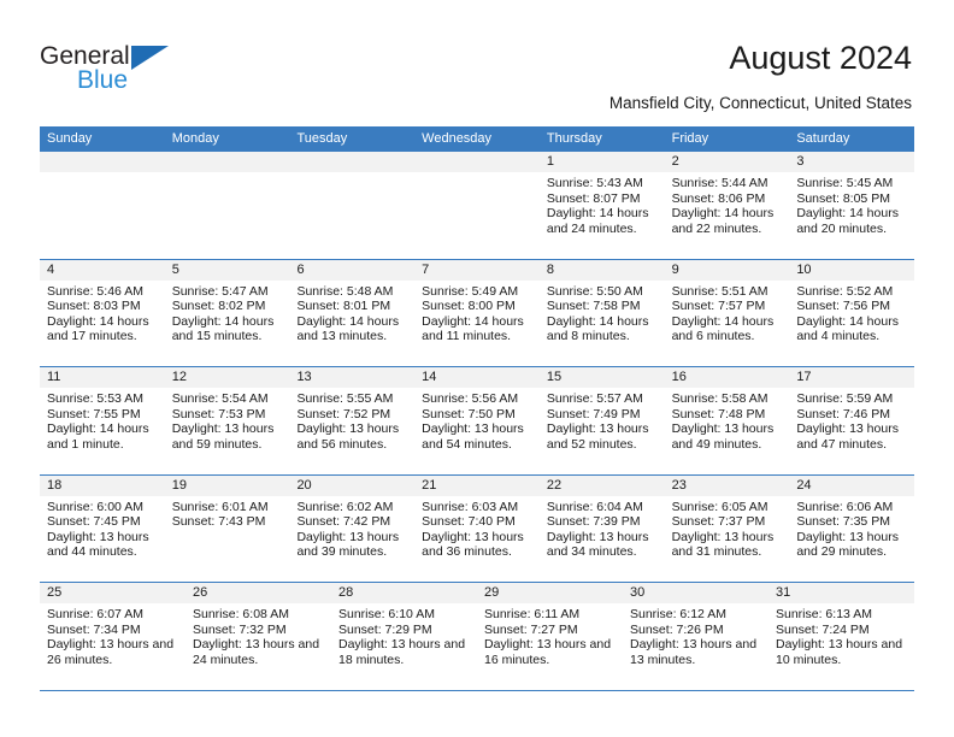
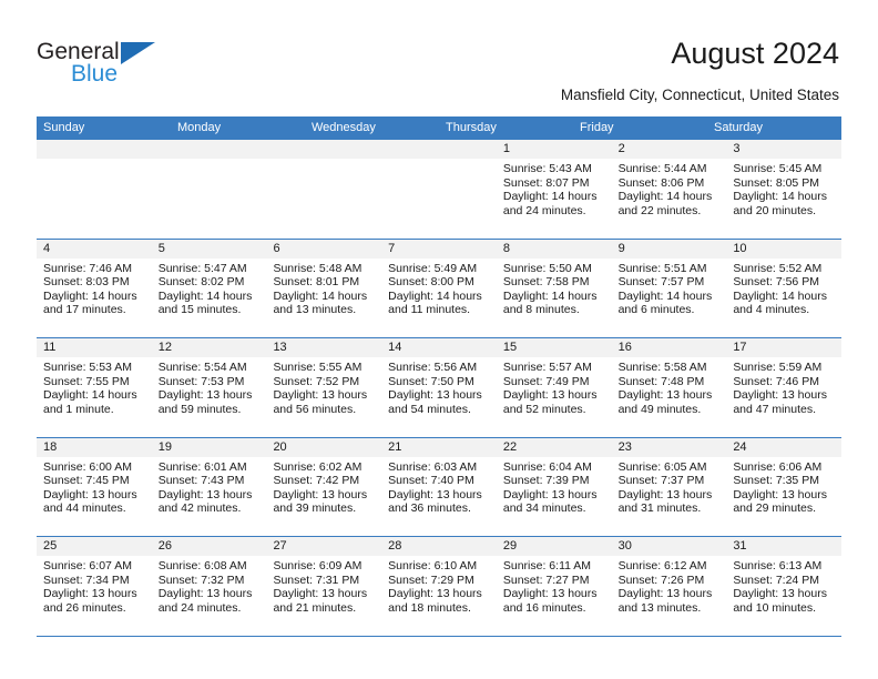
  General
  Blue
  August 2024
  Mansfield City, Connecticut, United States
  Sunday
  Monday
- Tuesday
  Wednesday
  Thursday
  Friday
  Saturday
  1
  Sunrise: 5:43 AM
  Sunset: 8:07 PM
  Daylight: 14 hours and 24 minutes.
  2
  Sunrise: 5:44 AM
  Sunset: 8:06 PM
  Daylight: 14 hours and 22 minutes.
  3
  Sunrise: 5:45 AM
  Sunset: 8:05 PM
  Daylight: 14 hours and 20 minutes.
  4
- Sunrise: 5:46 AM
+ Sunrise: 7:46 AM
  Sunset: 8:03 PM
  Daylight: 14 hours and 17 minutes.
  5
  Sunrise: 5:47 AM
  Sunset: 8:02 PM
  Daylight: 14 hours and 15 minutes.
  6
  Sunrise: 5:48 AM
  Sunset: 8:01 PM
  Daylight: 14 hours and 13 minutes.
  7
  Sunrise: 5:49 AM
  Sunset: 8:00 PM
  Daylight: 14 hours and 11 minutes.
  8
  Sunrise: 5:50 AM
  Sunset: 7:58 PM
  Daylight: 14 hours and 8 minutes.
  9
  Sunrise: 5:51 AM
  Sunset: 7:57 PM
  Daylight: 14 hours and 6 minutes.
  10
  Sunrise: 5:52 AM
  Sunset: 7:56 PM
  Daylight: 14 hours and 4 minutes.
  11
  Sunrise: 5:53 AM
  Sunset: 7:55 PM
  Daylight: 14 hours and 1 minute.
  12
  Sunrise: 5:54 AM
  Sunset: 7:53 PM
  Daylight: 13 hours and 59 minutes.
  13
  Sunrise: 5:55 AM
  Sunset: 7:52 PM
  Daylight: 13 hours and 56 minutes.
  14
  Sunrise: 5:56 AM
  Sunset: 7:50 PM
  Daylight: 13 hours and 54 minutes.
  15
  Sunrise: 5:57 AM
  Sunset: 7:49 PM
  Daylight: 13 hours and 52 minutes.
  16
  Sunrise: 5:58 AM
  Sunset: 7:48 PM
  Daylight: 13 hours and 49 minutes.
  17
  Sunrise: 5:59 AM
  Sunset: 7:46 PM
  Daylight: 13 hours and 47 minutes.
  18
  Sunrise: 6:00 AM
  Sunset: 7:45 PM
  Daylight: 13 hours and 44 minutes.
  19
  Sunrise: 6:01 AM
  Sunset: 7:43 PM
+ Daylight: 13 hours and 42 minutes.
  20
  Sunrise: 6:02 AM
  Sunset: 7:42 PM
  Daylight: 13 hours and 39 minutes.
  21
  Sunrise: 6:03 AM
  Sunset: 7:40 PM
  Daylight: 13 hours and 36 minutes.
  22
  Sunrise: 6:04 AM
  Sunset: 7:39 PM
  Daylight: 13 hours and 34 minutes.
  23
  Sunrise: 6:05 AM
  Sunset: 7:37 PM
  Daylight: 13 hours and 31 minutes.
  24
  Sunrise: 6:06 AM
  Sunset: 7:35 PM
  Daylight: 13 hours and 29 minutes.
  25
  Sunrise: 6:07 AM
  Sunset: 7:34 PM
  Daylight: 13 hours and 26 minutes.
  26
  Sunrise: 6:08 AM
  Sunset: 7:32 PM
  Daylight: 13 hours and 24 minutes.
+ 27
+ Sunrise: 6:09 AM
+ Sunset: 7:31 PM
+ Daylight: 13 hours and 21 minutes.
  28
  Sunrise: 6:10 AM
  Sunset: 7:29 PM
  Daylight: 13 hours and 18 minutes.
  29
  Sunrise: 6:11 AM
  Sunset: 7:27 PM
  Daylight: 13 hours and 16 minutes.
  30
  Sunrise: 6:12 AM
  Sunset: 7:26 PM
  Daylight: 13 hours and 13 minutes.
  31
  Sunrise: 6:13 AM
  Sunset: 7:24 PM
  Daylight: 13 hours and 10 minutes.
